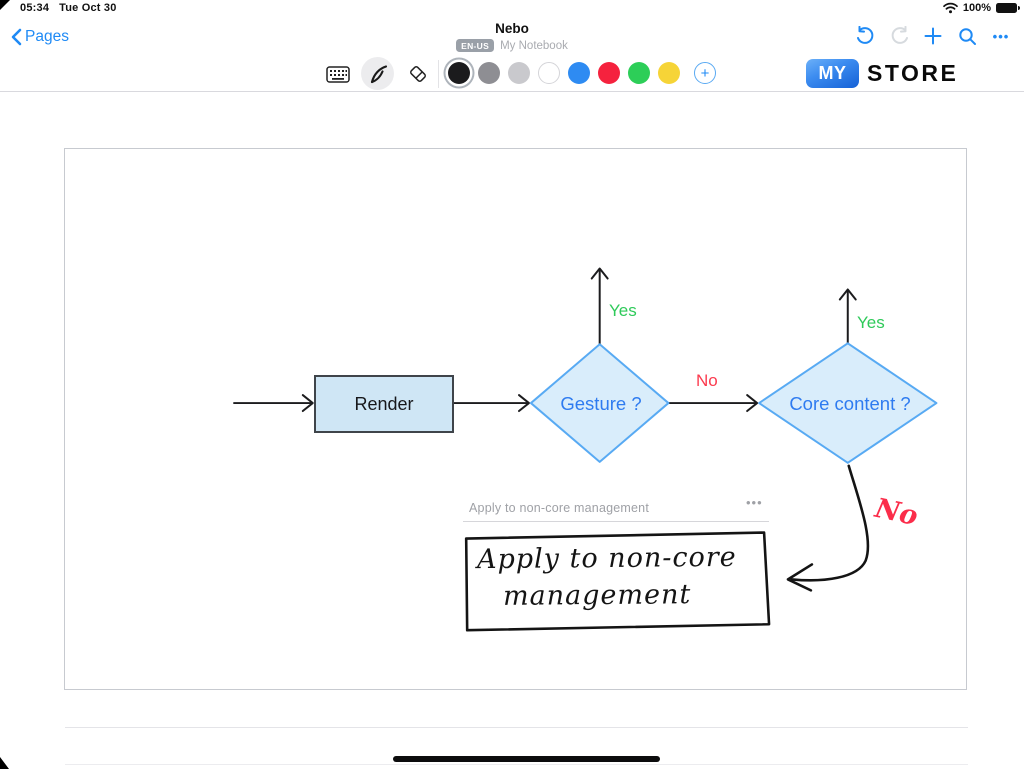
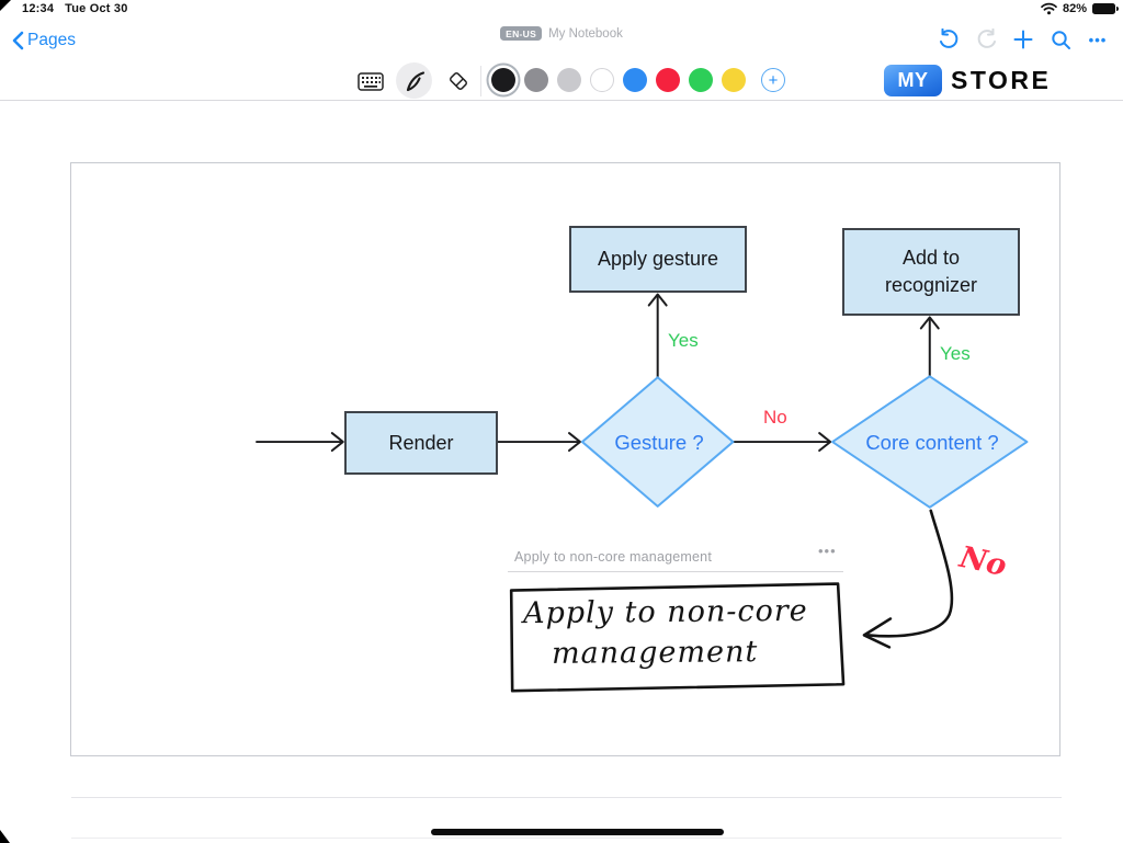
- 05:34 Tue Oct 30
+ 12:34 Tue Oct 30
- 100%
+ 82%
  Pages
- Nebo
  EN-US
  My Notebook
  •••
  +
  MY
  STORE
  Render
+ Apply gesture
+ Add to recognizer
  Gesture ?
  Core content ?
  Yes
  No
  Yes
  Apply to non-core management
  •••
  Apply to non-core
  management
